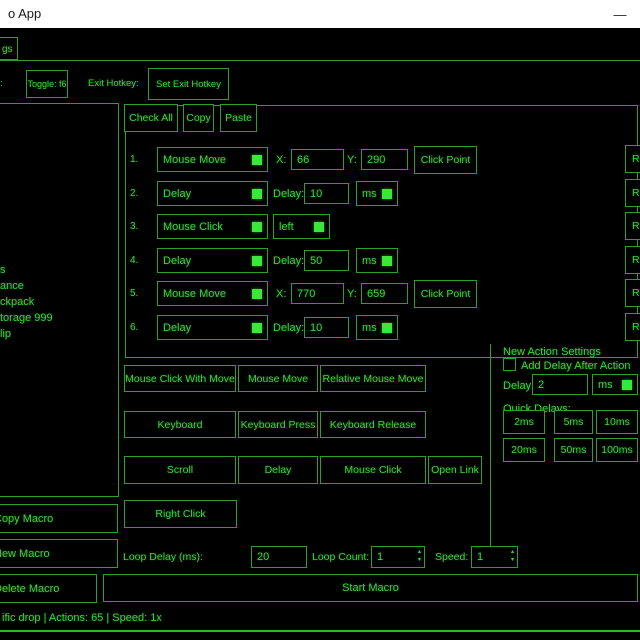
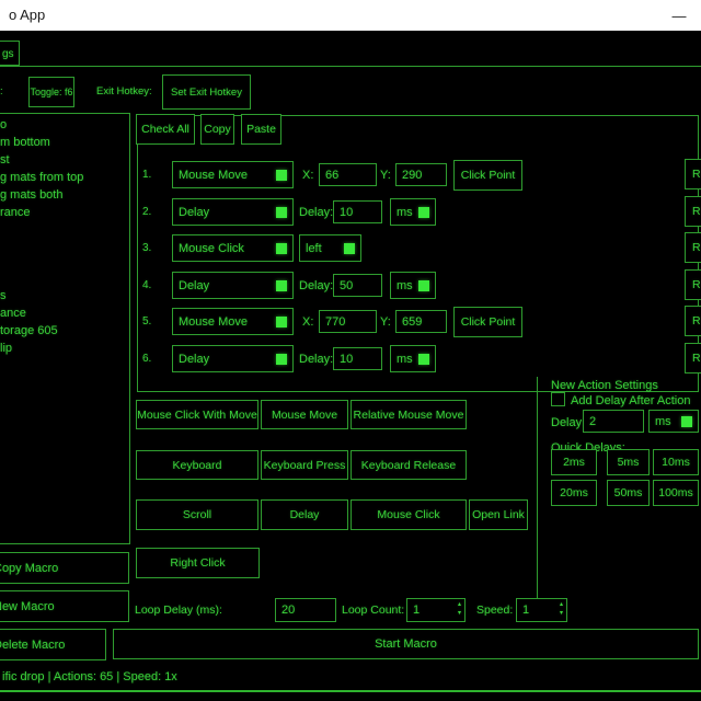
  o App
  —
  gs
  :
  Toggle: f6
  Exit Hotkey:
  Set Exit Hotkey
+ o
+ m bottom
+ st
+ g mats from top
+ g mats both
+ rance
  s
  ance
- ckpack
- torage 999
+ torage 605
  lip
  opy Macro
  ew Macro
  elete Macro
  Check All
  Copy
  Paste
  1.
  Mouse Move
  X:
  66
  Y:
  290
  Click Point
  R
  2.
  Delay
  Delay:
  10
  ms
  R
  3.
  Mouse Click
  left
  R
  4.
  Delay
  Delay:
  50
  ms
  R
  5.
  Mouse Move
  X:
  770
  Y:
  659
  Click Point
  R
  6.
  Delay
  Delay:
  10
  ms
  R
  Mouse Click With Move
  Mouse Move
  Relative Mouse Move
  Keyboard
  Keyboard Press
  Keyboard Release
  Scroll
  Delay
  Mouse Click
  Open Link
  Right Click
  New Action Settings
  Add Delay After Action
  Delay
  2
  ms
  Quick Delays:
  2ms
  5ms
  10ms
  20ms
  50ms
  100ms
  Loop Delay (ms):
  20
  Loop Count:
  1
  Speed:
  1
  Start Macro
  ific drop | Actions: 65 | Speed: 1x
